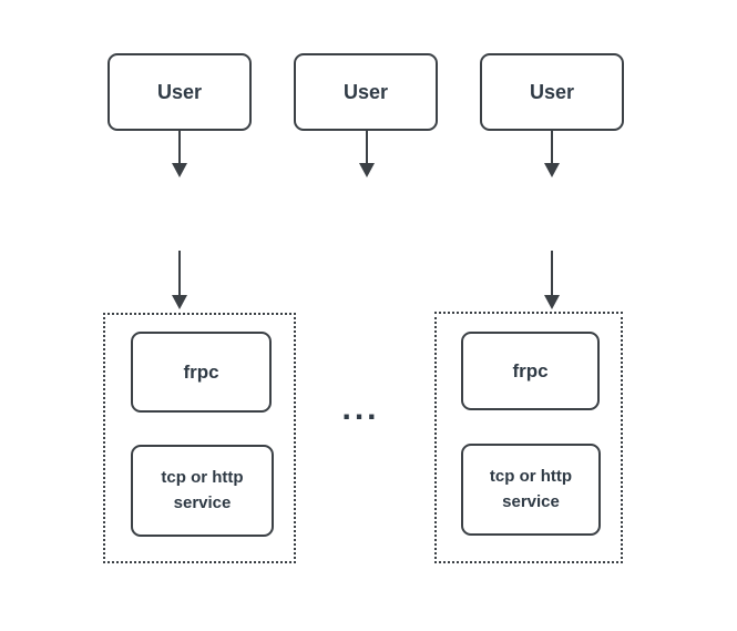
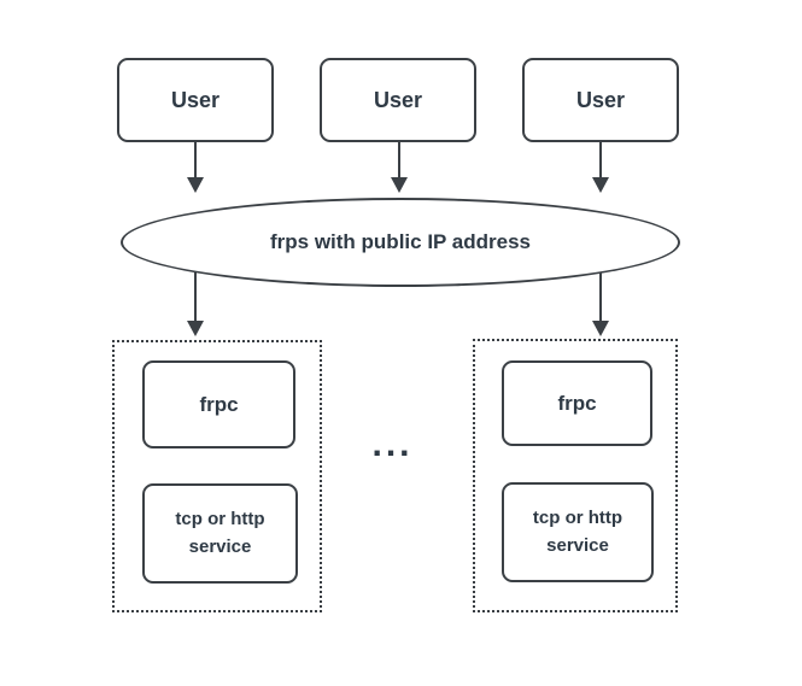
  User
  User
  User
+ frps with public IP address
  frpc
  tcp or http service
  ...
  frpc
  tcp or http service
